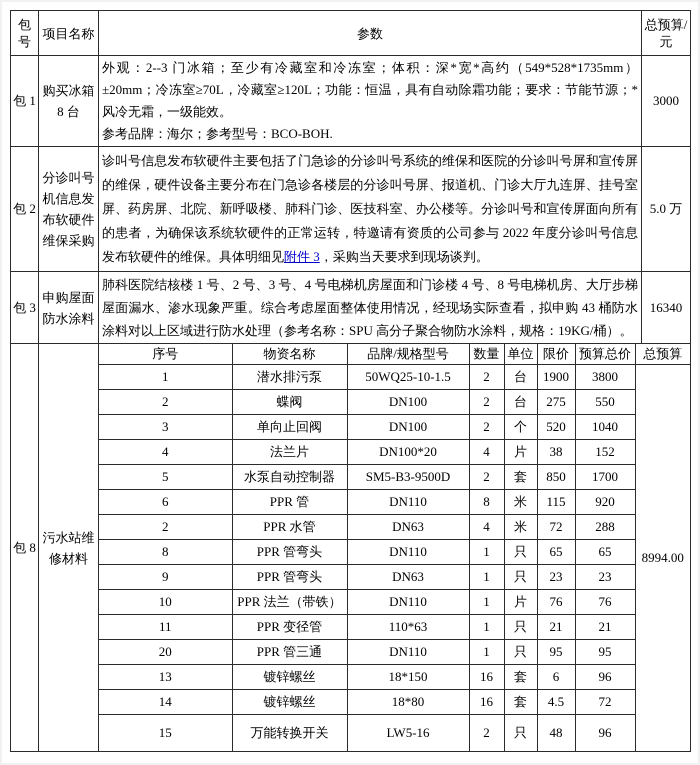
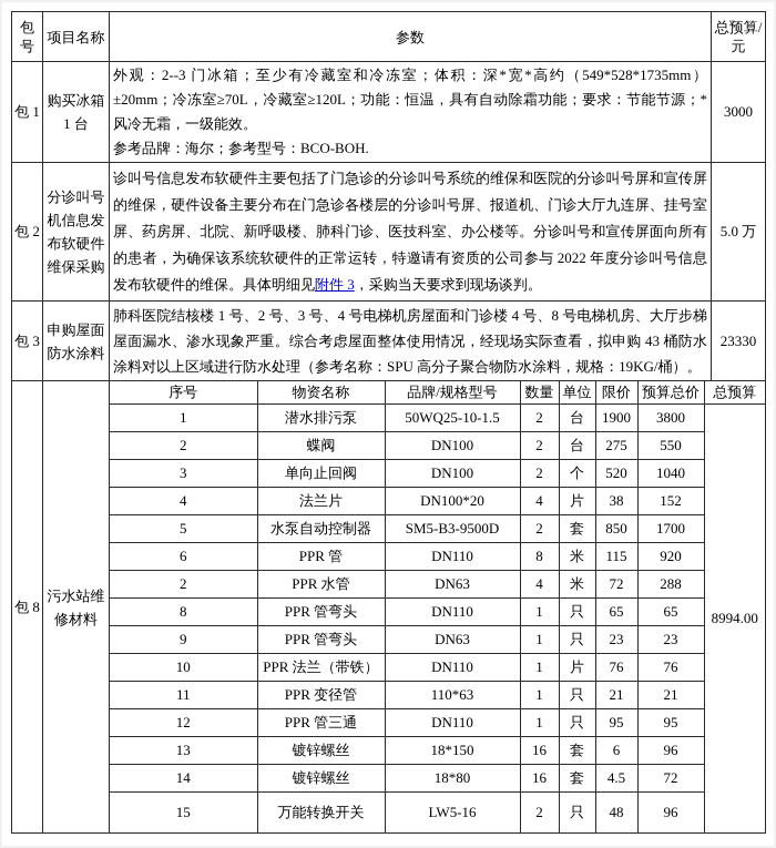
  包号	项目名称	参数	总预算/元
- 包 1	购买冰箱 8 台	外观：2--3 门冰箱；至少有冷藏室和冷冻室；体积：深*宽*高约（549*528*1735mm）±20mm；冷冻室≥70L，冷藏室≥120L；功能：恒温，具有自动除霜功能；要求：节能节源；*风冷无霜，一级能效。 参考品牌：海尔；参考型号：BCO-BOH.	3000
+ 包 1	购买冰箱 1 台	外观：2--3 门冰箱；至少有冷藏室和冷冻室；体积：深*宽*高约（549*528*1735mm）±20mm；冷冻室≥70L，冷藏室≥120L；功能：恒温，具有自动除霜功能；要求：节能节源；*风冷无霜，一级能效。 参考品牌：海尔；参考型号：BCO-BOH.	3000
  包 2	分诊叫号机信息发布软硬件维保采购	诊叫号信息发布软硬件主要包括了门急诊的分诊叫号系统的维保和医院的分诊叫号屏和宣传屏的维保，硬件设备主要分布在门急诊各楼层的分诊叫号屏、报道机、门诊大厅九连屏、挂号室屏、药房屏、北院、新呼吸楼、肺科门诊、医技科室、办公楼等。分诊叫号和宣传屏面向所有的患者，为确保该系统软硬件的正常运转，特邀请有资质的公司参与 2022 年度分诊叫号信息发布软硬件的维保。具体明细见附件 3，采购当天要求到现场谈判。	5.0 万
- 包 3	申购屋面防水涂料	肺科医院结核楼 1 号、2 号、3 号、4 号电梯机房屋面和门诊楼 4 号、8 号电梯机房、大厅步梯屋面漏水、渗水现象严重。综合考虑屋面整体使用情况，经现场实际查看，拟申购 43 桶防水涂料对以上区域进行防水处理（参考名称：SPU 高分子聚合物防水涂料，规格：19KG/桶）。	16340
+ 包 3	申购屋面防水涂料	肺科医院结核楼 1 号、2 号、3 号、4 号电梯机房屋面和门诊楼 4 号、8 号电梯机房、大厅步梯屋面漏水、渗水现象严重。综合考虑屋面整体使用情况，经现场实际查看，拟申购 43 桶防水涂料对以上区域进行防水处理（参考名称：SPU 高分子聚合物防水涂料，规格：19KG/桶）。	23330
  包 8	污水站维修材料
  序号	物资名称	品牌/规格型号	数量	单位	限价	预算总价	总预算
  1	潜水排污泵	50WQ25-10-1.5	2	台	1900	3800	8994.00
  2	蝶阀	DN100	2	台	275	550
  3	单向止回阀	DN100	2	个	520	1040
  4	法兰片	DN100*20	4	片	38	152
  5	水泵自动控制器	SM5-B3-9500D	2	套	850	1700
  6	PPR 管	DN110	8	米	115	920
  2	PPR 水管	DN63	4	米	72	288
  8	PPR 管弯头	DN110	1	只	65	65
  9	PPR 管弯头	DN63	1	只	23	23
  10	PPR 法兰（带铁）	DN110	1	片	76	76
  11	PPR 变径管	110*63	1	只	21	21
- 20	PPR 管三通	DN110	1	只	95	95
+ 12	PPR 管三通	DN110	1	只	95	95
  13	镀锌螺丝	18*150	16	套	6	96
  14	镀锌螺丝	18*80	16	套	4.5	72
  15	万能转换开关	LW5-16	2	只	48	96
